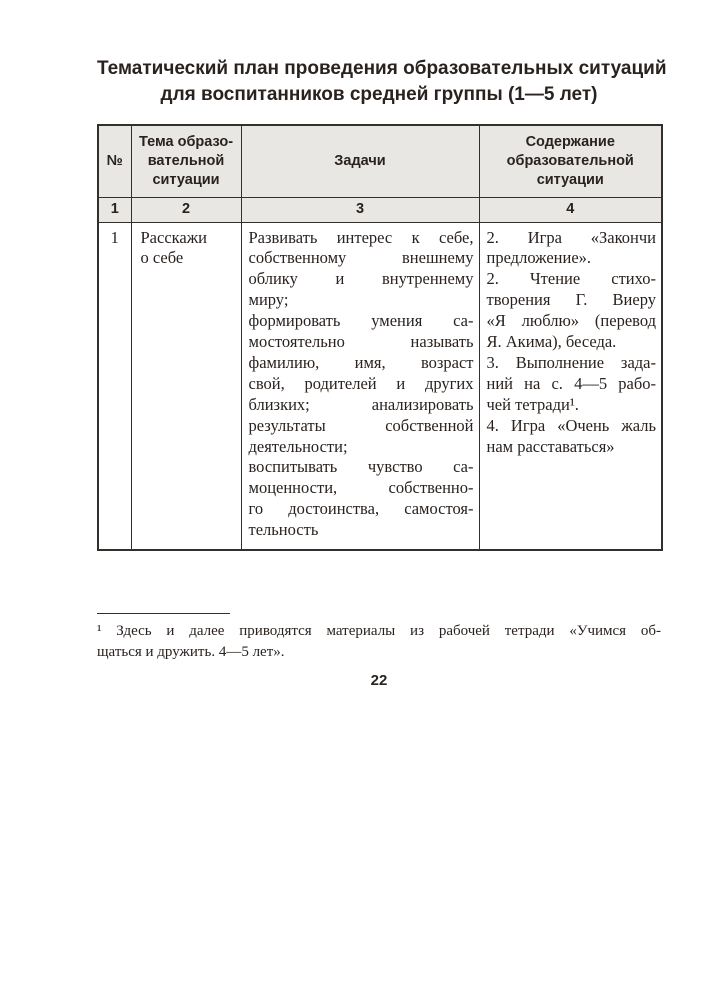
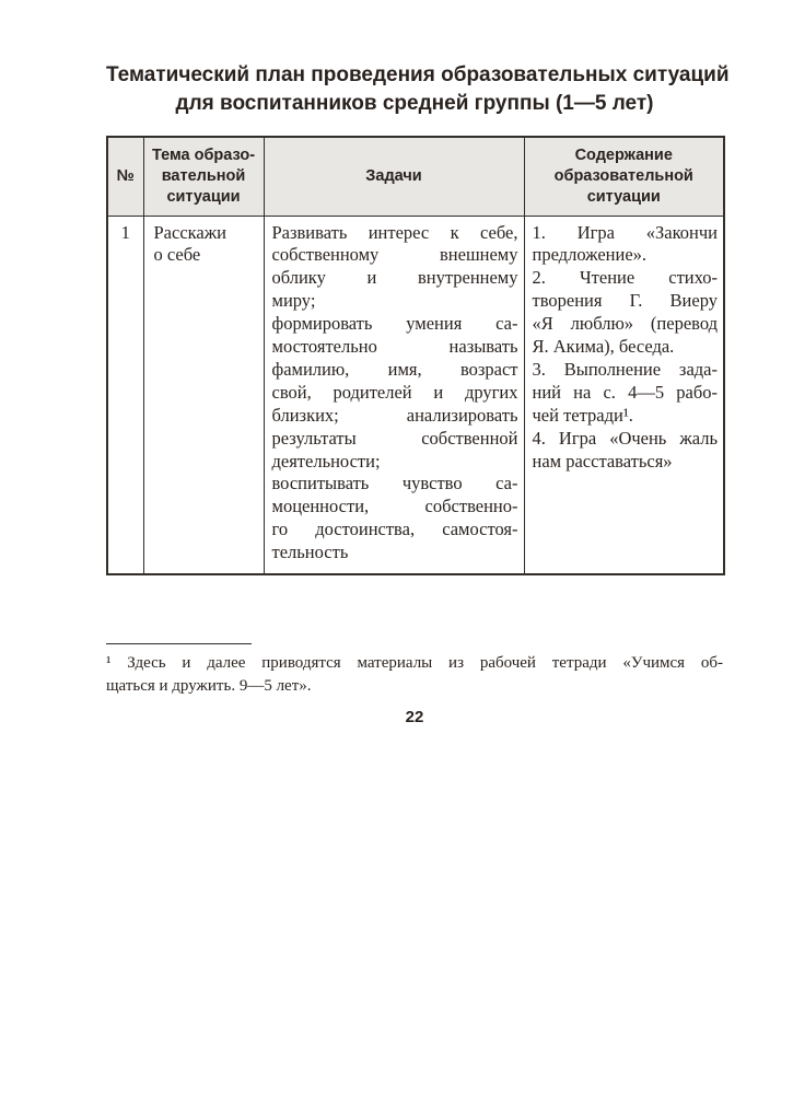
  Тематический план проведения образовательных ситуаций
  для воспитанников средней группы (1—5 лет)
  №	Тема образо-вательнойситуации	Задачи	Содержаниеобразовательнойситуации
- 1	2	3	4
- 1	Расскажио себе	Развивать интерес к себе,собственному внешнемуоблику и внутреннемумиру;формировать умения са-мостоятельно называтьфамилию, имя, возрастсвой, родителей и другихблизких; анализироватьрезультаты собственнойдеятельности;воспитывать чувство са-моценности, собственно-го достоинства, самостоя-тельность	2. Игра «Закончипредложение».2. Чтение стихо-творения Г. Виеру«Я люблю» (переводЯ. Акима), беседа.3. Выполнение зада-ний на с. 4—5 рабо-чей тетради¹.4. Игра «Очень жальнам расставаться»
+ 1	Расскажио себе	Развивать интерес к себе,собственному внешнемуоблику и внутреннемумиру;формировать умения са-мостоятельно называтьфамилию, имя, возрастсвой, родителей и другихблизких; анализироватьрезультаты собственнойдеятельности;воспитывать чувство са-моценности, собственно-го достоинства, самостоя-тельность	1. Игра «Закончипредложение».2. Чтение стихо-творения Г. Виеру«Я люблю» (переводЯ. Акима), беседа.3. Выполнение зада-ний на с. 4—5 рабо-чей тетради¹.4. Игра «Очень жальнам расставаться»
  ¹ Здесь и далее приводятся материалы из рабочей тетради «Учимся об-
- щаться и дружить. 4—5 лет».
+ щаться и дружить. 9—5 лет».
  22
